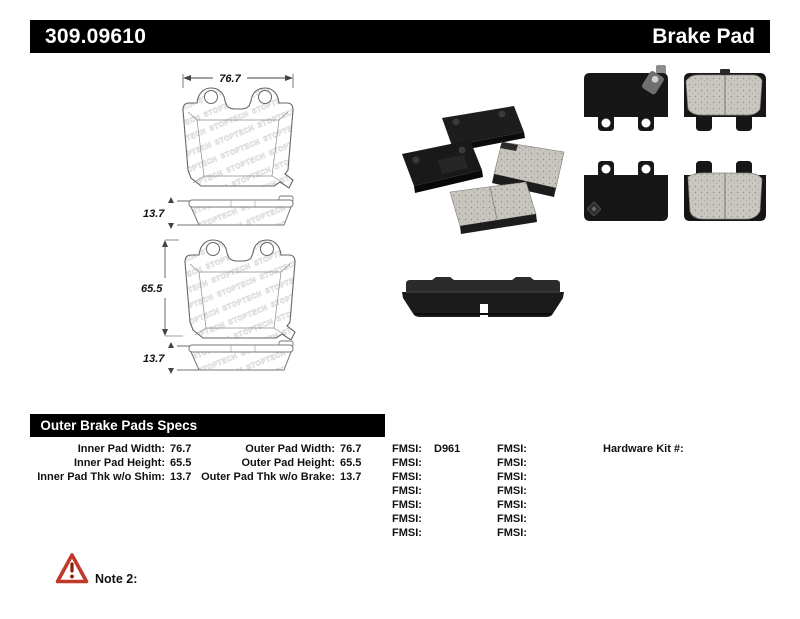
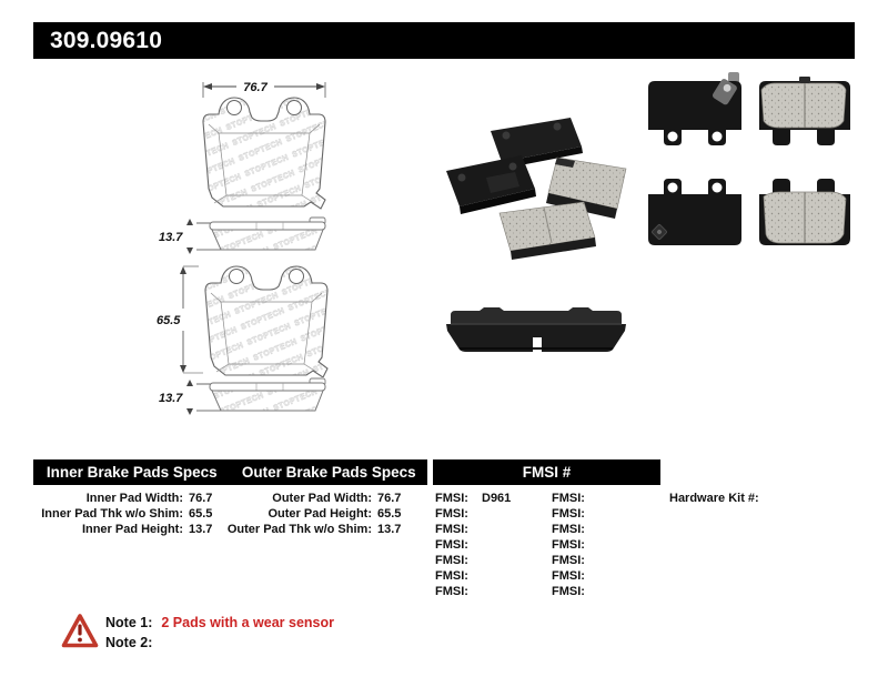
  309.09610
- Brake Pad
  76.7
  13.7
  65.5
  13.7
+ Inner Brake Pads Specs
  Outer Brake Pads Specs
+ FMSI #
  Inner Pad Width:
  76.7
- Inner Pad Height:
+ Inner Pad Thk w/o Shim:
  65.5
- Inner Pad Thk w/o Shim:
+ Inner Pad Height:
  13.7
  Outer Pad Width:
  76.7
  Outer Pad Height:
  65.5
- Outer Pad Thk w/o Brake:
+ Outer Pad Thk w/o Shim:
  13.7
  FMSI:
  D961
  FMSI:
  FMSI:
  FMSI:
  FMSI:
  FMSI:
  FMSI:
  FMSI:
  FMSI:
  FMSI:
  FMSI:
  FMSI:
  FMSI:
  FMSI:
  Hardware Kit #:
+ Note 1: 2 Pads with a wear sensor
  Note 2:
